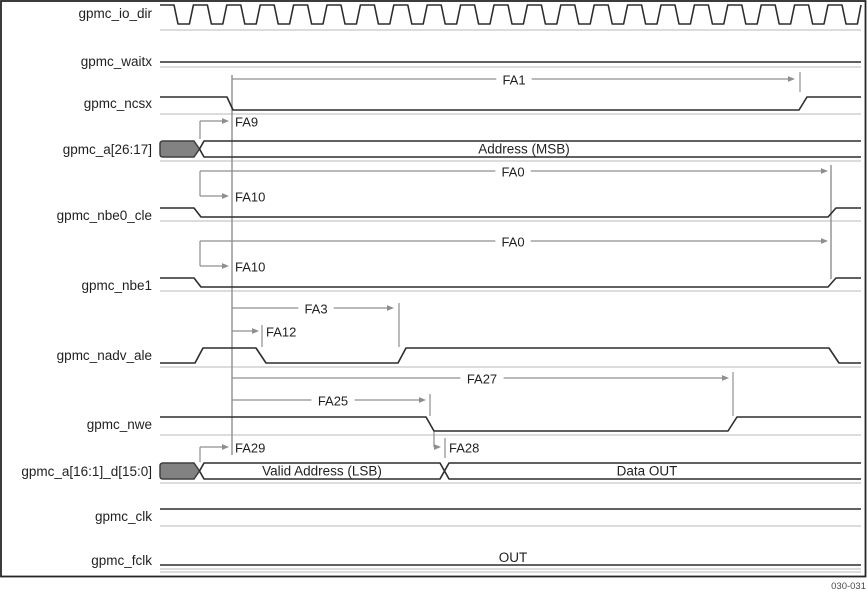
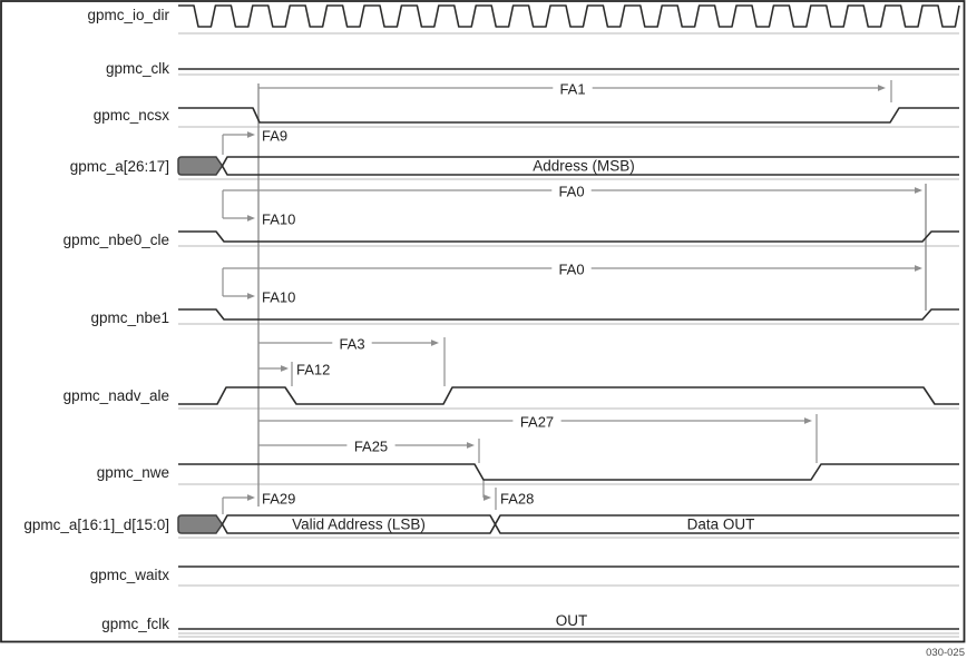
  gpmc_io_dir
- gpmc_waitx
+ gpmc_clk
  gpmc_ncsx
  Address (MSB)
  gpmc_a[26:17]
  gpmc_nbe0_cle
  gpmc_nbe1
  gpmc_nadv_ale
  gpmc_nwe
  Valid Address (LSB)
  Data OUT
  gpmc_a[16:1]_d[15:0]
- gpmc_clk
+ gpmc_waitx
  gpmc_fclk
  OUT
  FA1
  FA9
  FA0
  FA10
  FA0
  FA10
  FA3
  FA12
  FA27
  FA25
  FA29
  FA28
- 030-031
+ 030-025
